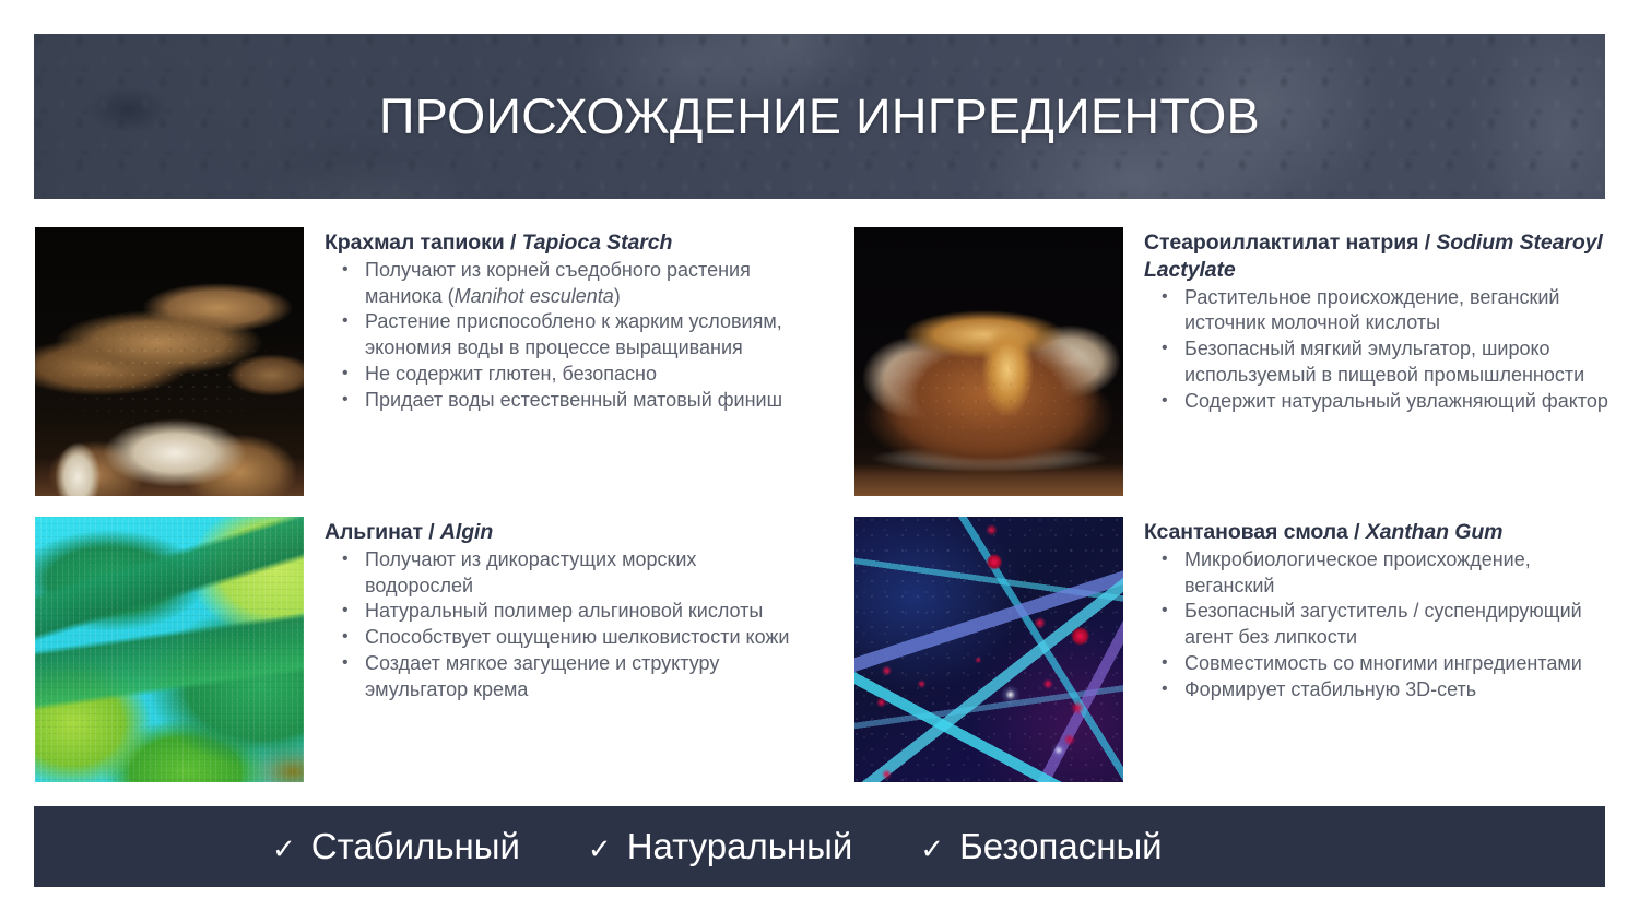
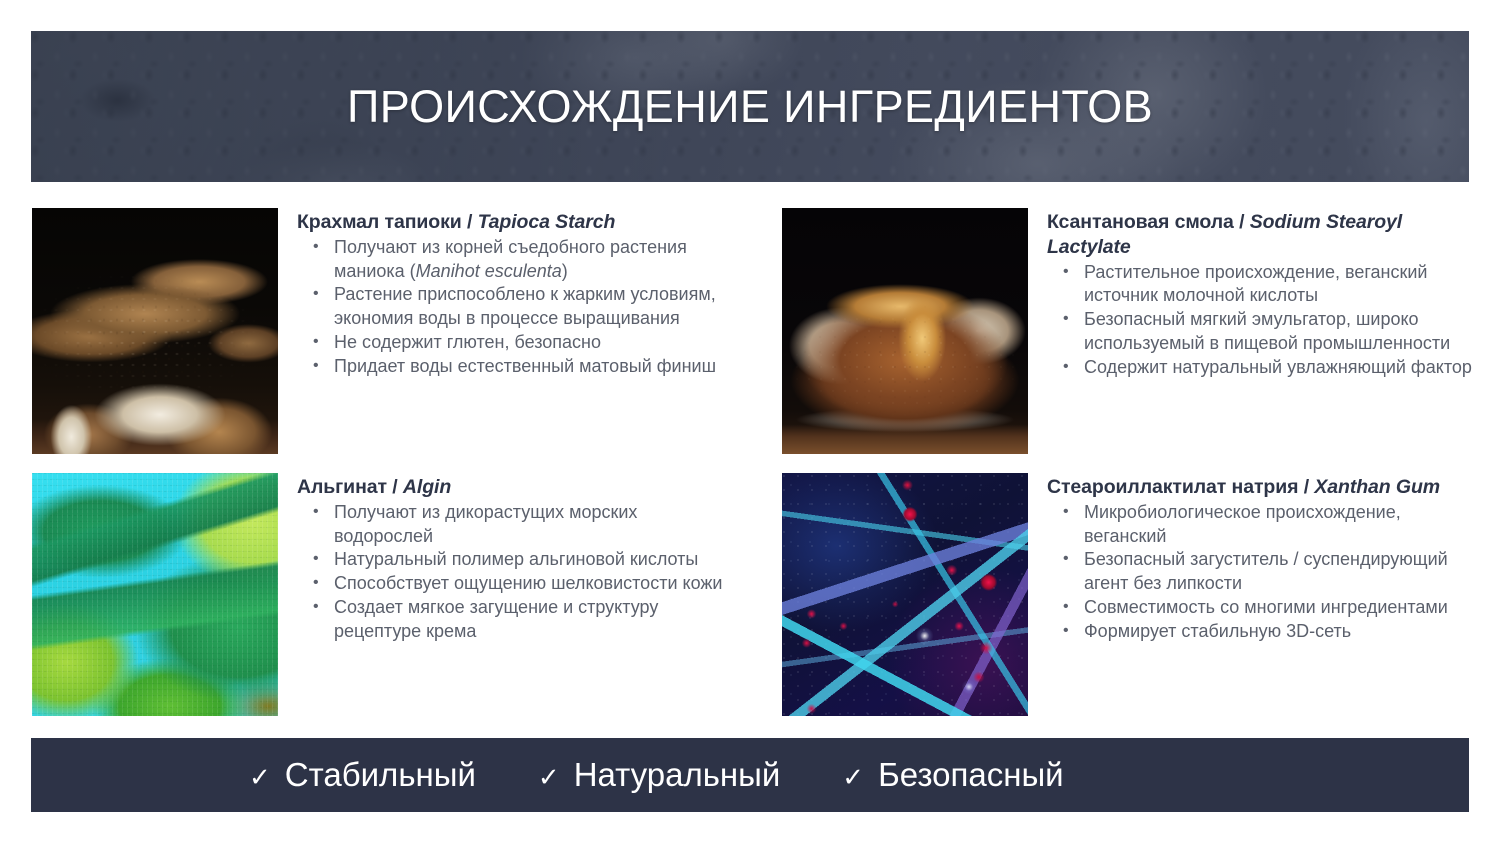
  ПРОИСХОЖДЕНИЕ ИНГРЕДИЕНТОВ
  Крахмал тапиоки / Tapioca Starch
  Получают из корней съедобного растения маниока (Manihot esculenta)
  Растение приспособлено к жарким условиям, экономия воды в процессе выращивания
  Не содержит глютен, безопасно
  Придает воды естественный матовый финиш
- Стеароиллактилат натрия / Sodium Stearoyl Lactylate
+ Ксантановая смола / Sodium Stearoyl Lactylate
  Растительное происхождение, веганский источник молочной кислоты
  Безопасный мягкий эмульгатор, широко используемый в пищевой промышленности
  Содержит натуральный увлажняющий фактор
  Альгинат / Algin
  Получают из дикорастущих морских водорослей
  Натуральный полимер альгиновой кислоты
  Способствует ощущению шелковистости кожи
- Создает мягкое загущение и структуру эмульгатор крема
+ Создает мягкое загущение и структуру рецептуре крема
- Ксантановая смола / Xanthan Gum
+ Стеароиллактилат натрия / Xanthan Gum
  Микробиологическое происхождение, веганский
  Безопасный загуститель / суспендирующий агент без липкости
  Совместимость со многими ингредиентами
  Формирует стабильную 3D-сеть
  ✓
  Стабильный
  ✓
  Натуральный
  ✓
  Безопасный
